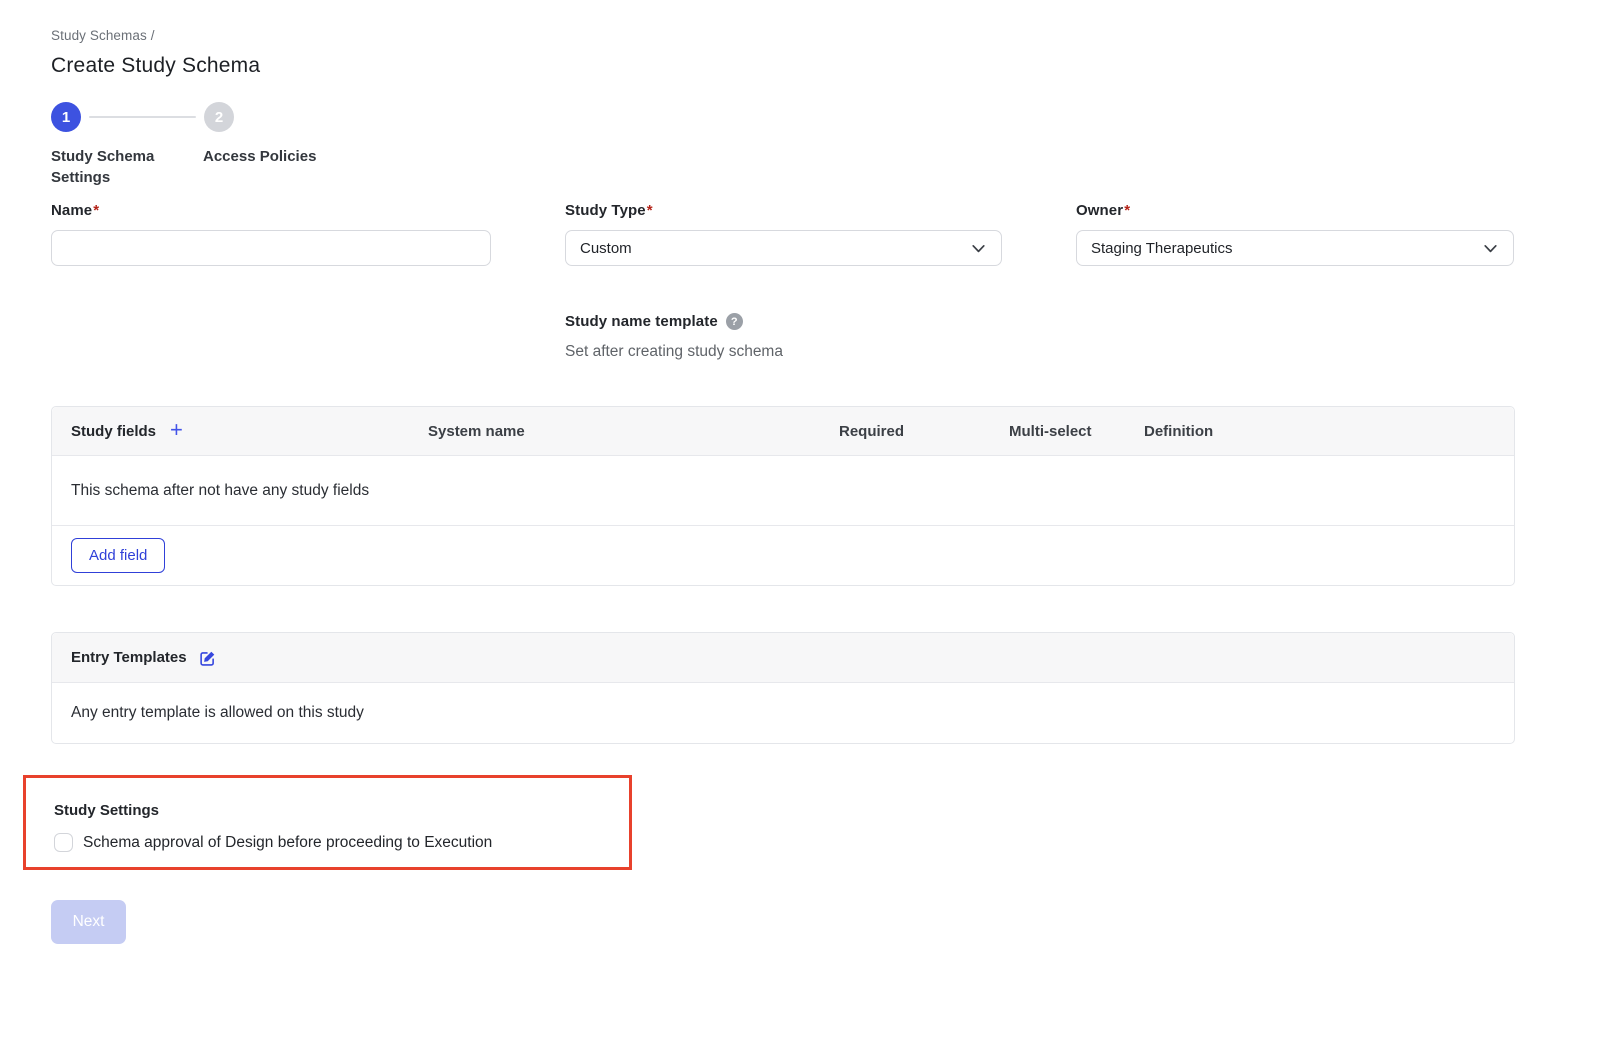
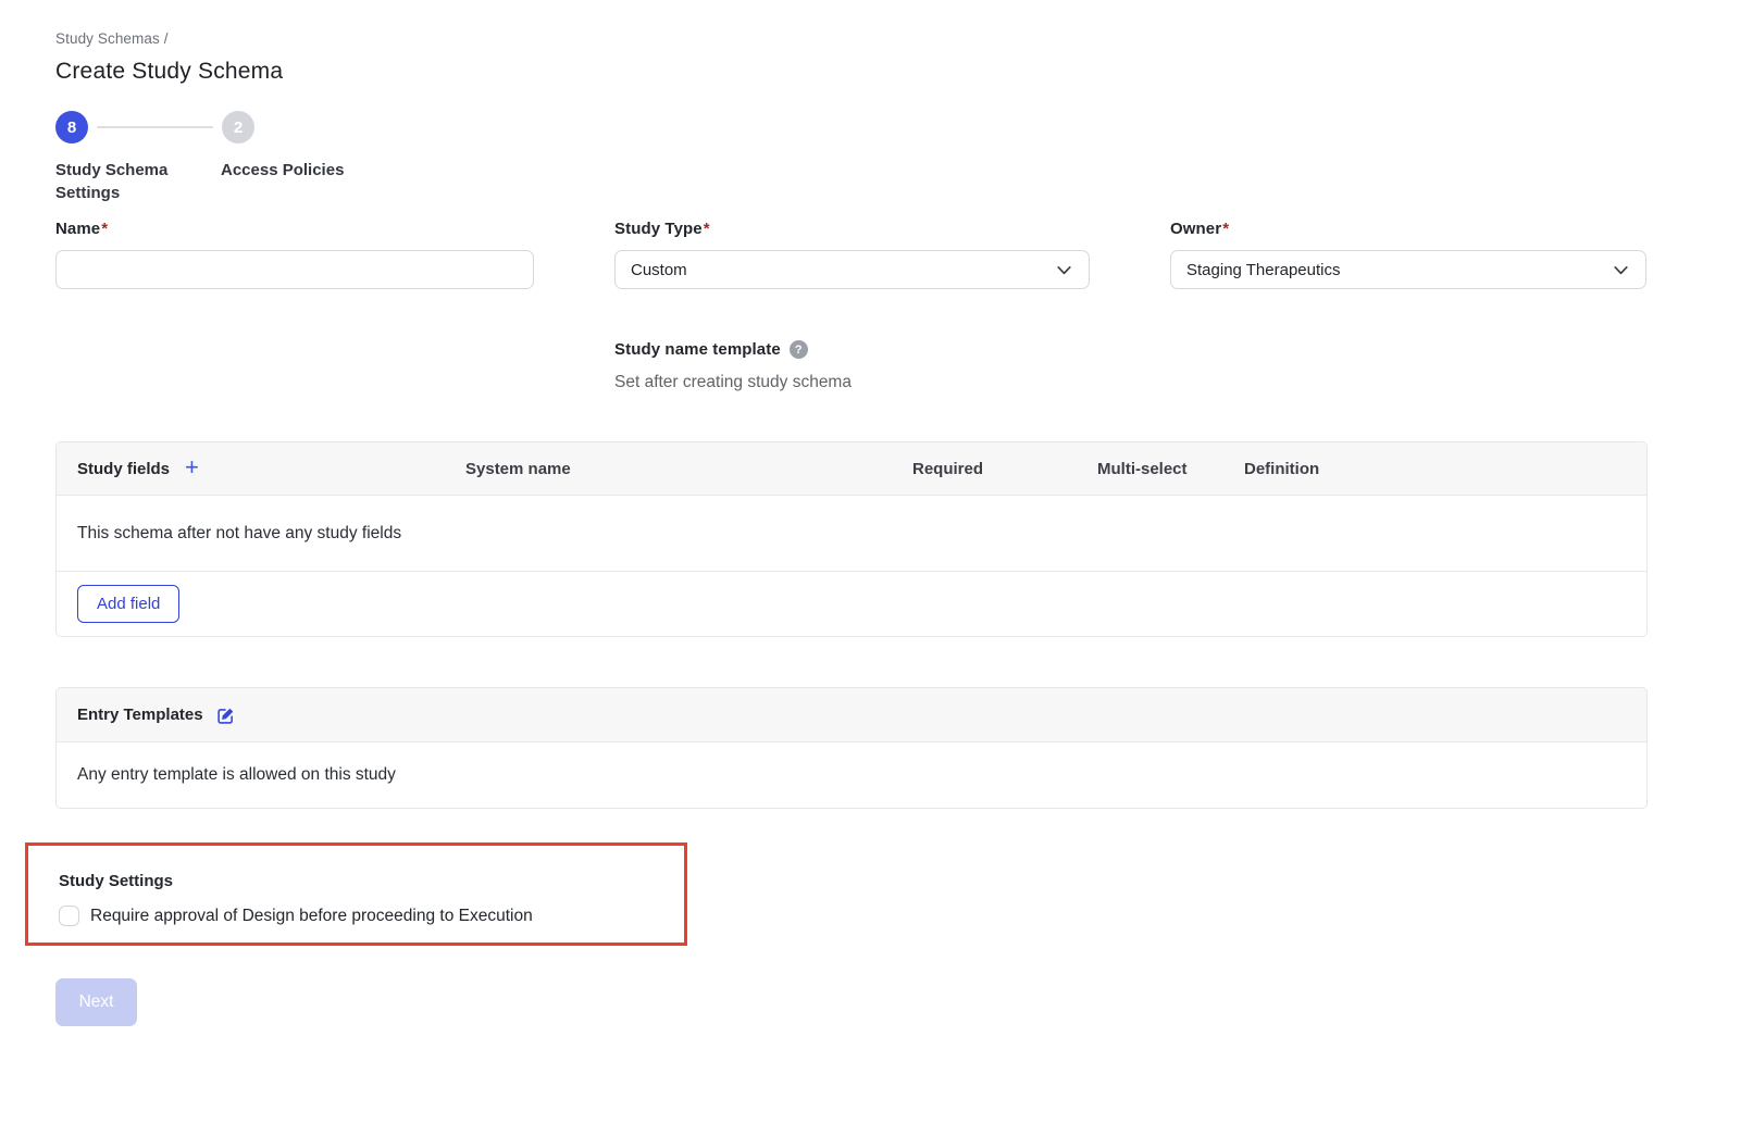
  Study Schemas /
  Create Study Schema
- 1
+ 8
  2
  Study Schema Settings
  Access Policies
  Name*
  Study Type*
  Custom
  Owner*
  Staging Therapeutics
  Study name template
  ?
  Set after creating study schema
  Study fields
  +
  System name
  Required
  Multi-select
  Definition
  This schema after not have any study fields
  Add field
  Entry Templates
  Any entry template is allowed on this study
  Study Settings
- Schema approval of Design before proceeding to Execution
+ Require approval of Design before proceeding to Execution
  Next
